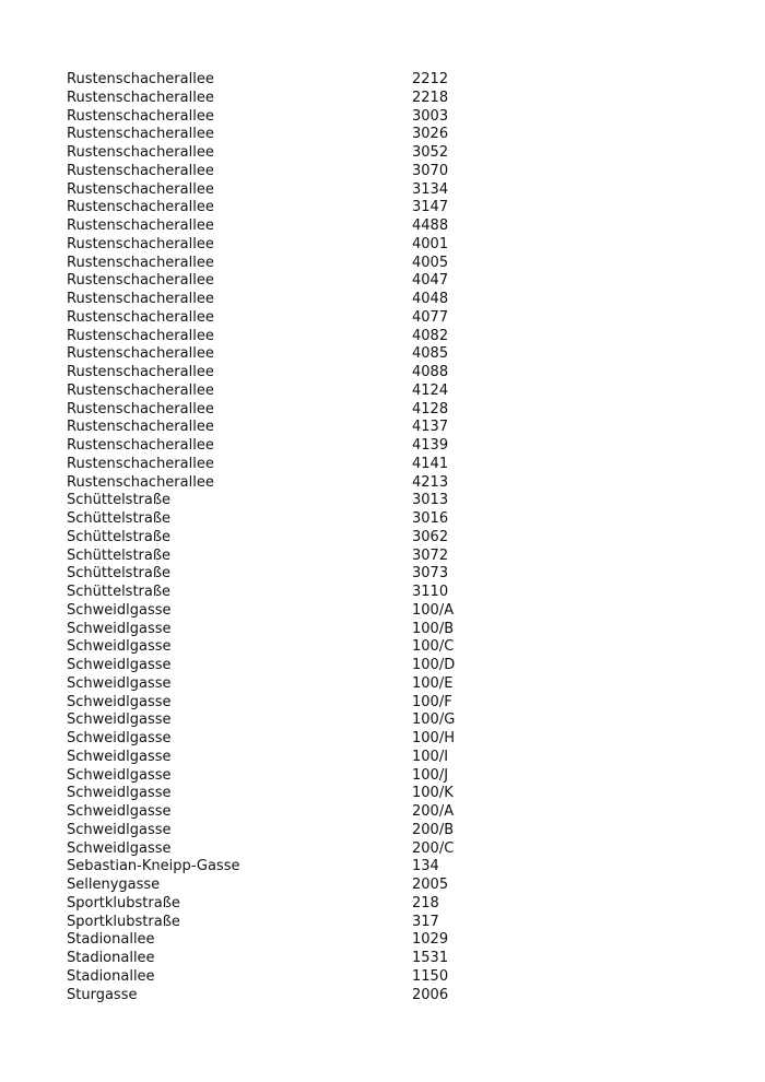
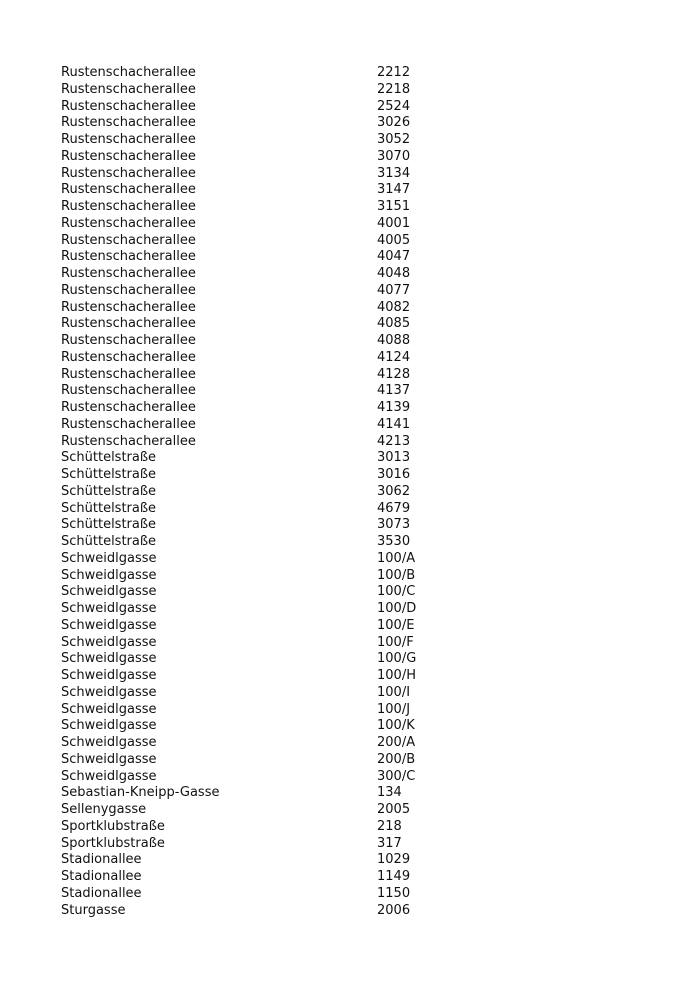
  Rustenschacherallee
  2212
  Rustenschacherallee
  2218
  Rustenschacherallee
- 3003
+ 2524
  Rustenschacherallee
  3026
  Rustenschacherallee
  3052
  Rustenschacherallee
  3070
  Rustenschacherallee
  3134
  Rustenschacherallee
  3147
  Rustenschacherallee
- 4488
+ 3151
  Rustenschacherallee
  4001
  Rustenschacherallee
  4005
  Rustenschacherallee
  4047
  Rustenschacherallee
  4048
  Rustenschacherallee
  4077
  Rustenschacherallee
  4082
  Rustenschacherallee
  4085
  Rustenschacherallee
  4088
  Rustenschacherallee
  4124
  Rustenschacherallee
  4128
  Rustenschacherallee
  4137
  Rustenschacherallee
  4139
  Rustenschacherallee
  4141
  Rustenschacherallee
  4213
  Schüttelstraße
  3013
  Schüttelstraße
  3016
  Schüttelstraße
  3062
  Schüttelstraße
- 3072
+ 4679
  Schüttelstraße
  3073
  Schüttelstraße
- 3110
+ 3530
  Schweidlgasse
  100/A
  Schweidlgasse
  100/B
  Schweidlgasse
  100/C
  Schweidlgasse
  100/D
  Schweidlgasse
  100/E
  Schweidlgasse
  100/F
  Schweidlgasse
  100/G
  Schweidlgasse
  100/H
  Schweidlgasse
  100/I
  Schweidlgasse
  100/J
  Schweidlgasse
  100/K
  Schweidlgasse
  200/A
  Schweidlgasse
  200/B
  Schweidlgasse
- 200/C
+ 300/C
  Sebastian-Kneipp-Gasse
  134
  Sellenygasse
  2005
  Sportklubstraße
  218
  Sportklubstraße
  317
  Stadionallee
  1029
  Stadionallee
- 1531
+ 1149
  Stadionallee
  1150
  Sturgasse
  2006
